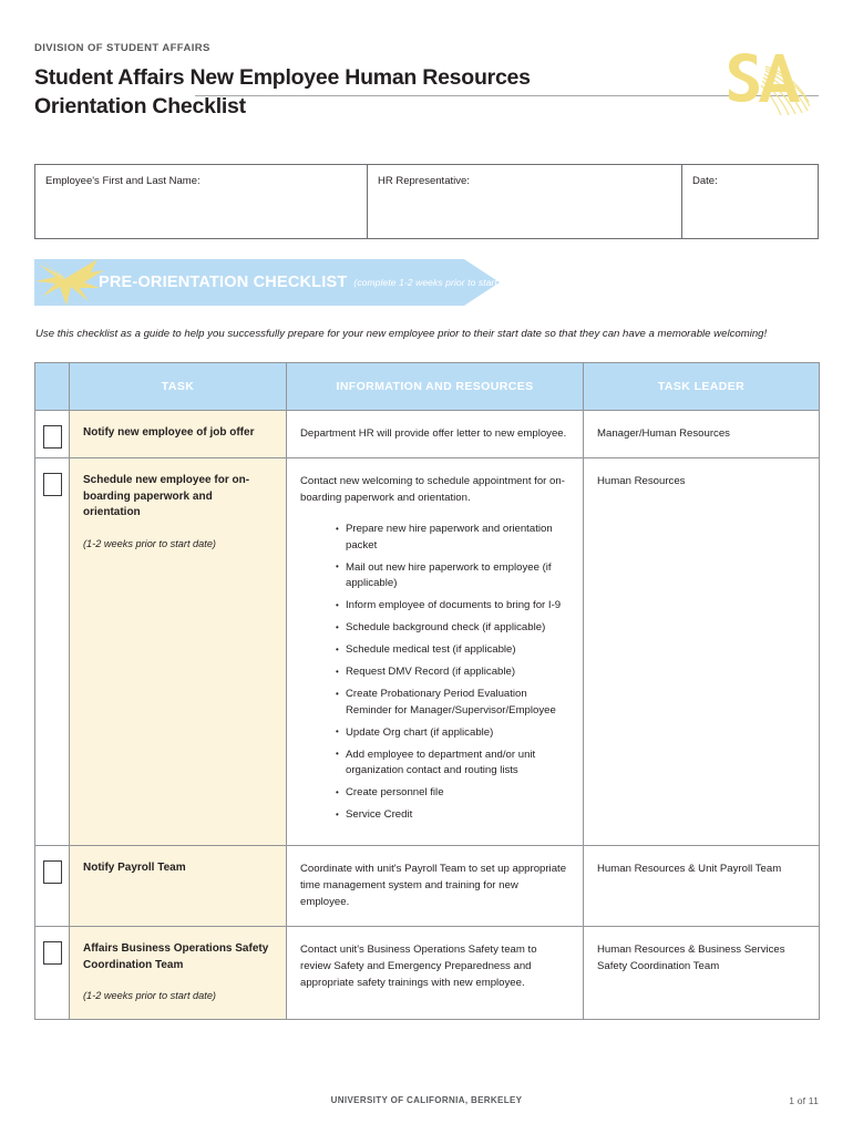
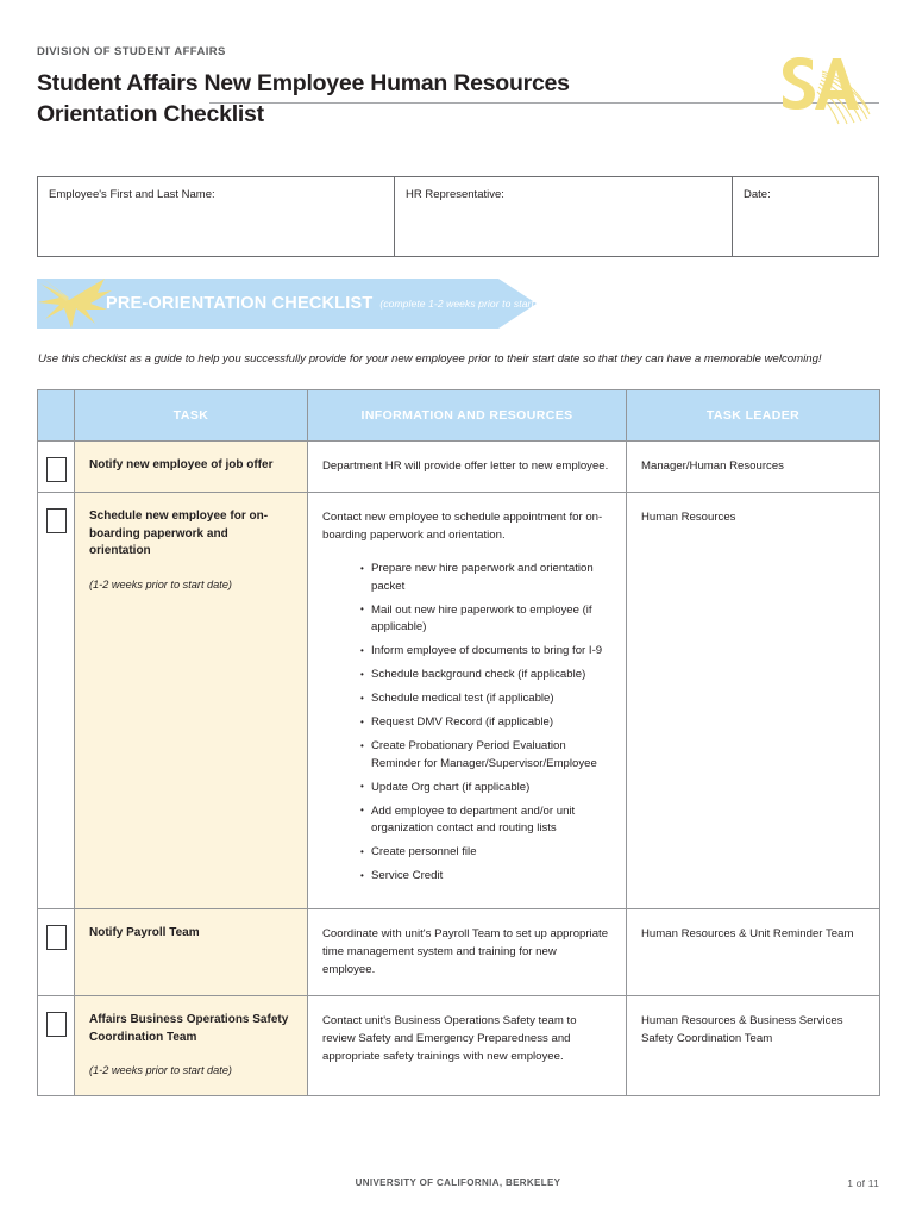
  DIVISION OF STUDENT AFFAIRS
  Student Affairs New Employee Human Resources Orientation Checklist
  Employee's First and Last Name:
  HR Representative:
  Date:
  PRE-ORIENTATION CHECKLIST
  (complete 1-2 weeks prior to start date)
- Use this checklist as a guide to help you successfully prepare for your new employee prior to their start date so that they can have a memorable welcoming!
+ Use this checklist as a guide to help you successfully provide for your new employee prior to their start date so that they can have a memorable welcoming!
  	TASK	INFORMATION AND RESOURCES	TASK LEADER
  	Notify new employee of job offer	Department HR will provide offer letter to new employee.	Manager/Human Resources
- 	Schedule new employee for on-boarding paperwork and orientation (1-2 weeks prior to start date)	Contact new welcoming to schedule appointment for on-boarding paperwork and orientation. Prepare new hire paperwork and orientation packet Mail out new hire paperwork to employee (if applicable) Inform employee of documents to bring for I-9 Schedule background check (if applicable) Schedule medical test (if applicable) Request DMV Record (if applicable) Create Probationary Period Evaluation Reminder for Manager/Supervisor/Employee Update Org chart (if applicable) Add employee to department and/or unit organization contact and routing lists Create personnel file Service Credit	Human Resources
+ 	Schedule new employee for on-boarding paperwork and orientation (1-2 weeks prior to start date)	Contact new employee to schedule appointment for on-boarding paperwork and orientation. Prepare new hire paperwork and orientation packet Mail out new hire paperwork to employee (if applicable) Inform employee of documents to bring for I-9 Schedule background check (if applicable) Schedule medical test (if applicable) Request DMV Record (if applicable) Create Probationary Period Evaluation Reminder for Manager/Supervisor/Employee Update Org chart (if applicable) Add employee to department and/or unit organization contact and routing lists Create personnel file Service Credit	Human Resources
- 	Notify Payroll Team	Coordinate with unit's Payroll Team to set up appropriate time management system and training for new employee.	Human Resources & Unit Payroll Team
+ 	Notify Payroll Team	Coordinate with unit's Payroll Team to set up appropriate time management system and training for new employee.	Human Resources & Unit Reminder Team
  	Affairs Business Operations Safety Coordination Team (1-2 weeks prior to start date)	Contact unit's Business Operations Safety team to review Safety and Emergency Preparedness and appropriate safety trainings with new employee.	Human Resources & Business Services Safety Coordination Team
  UNIVERSITY OF CALIFORNIA, BERKELEY
  1 of 11
